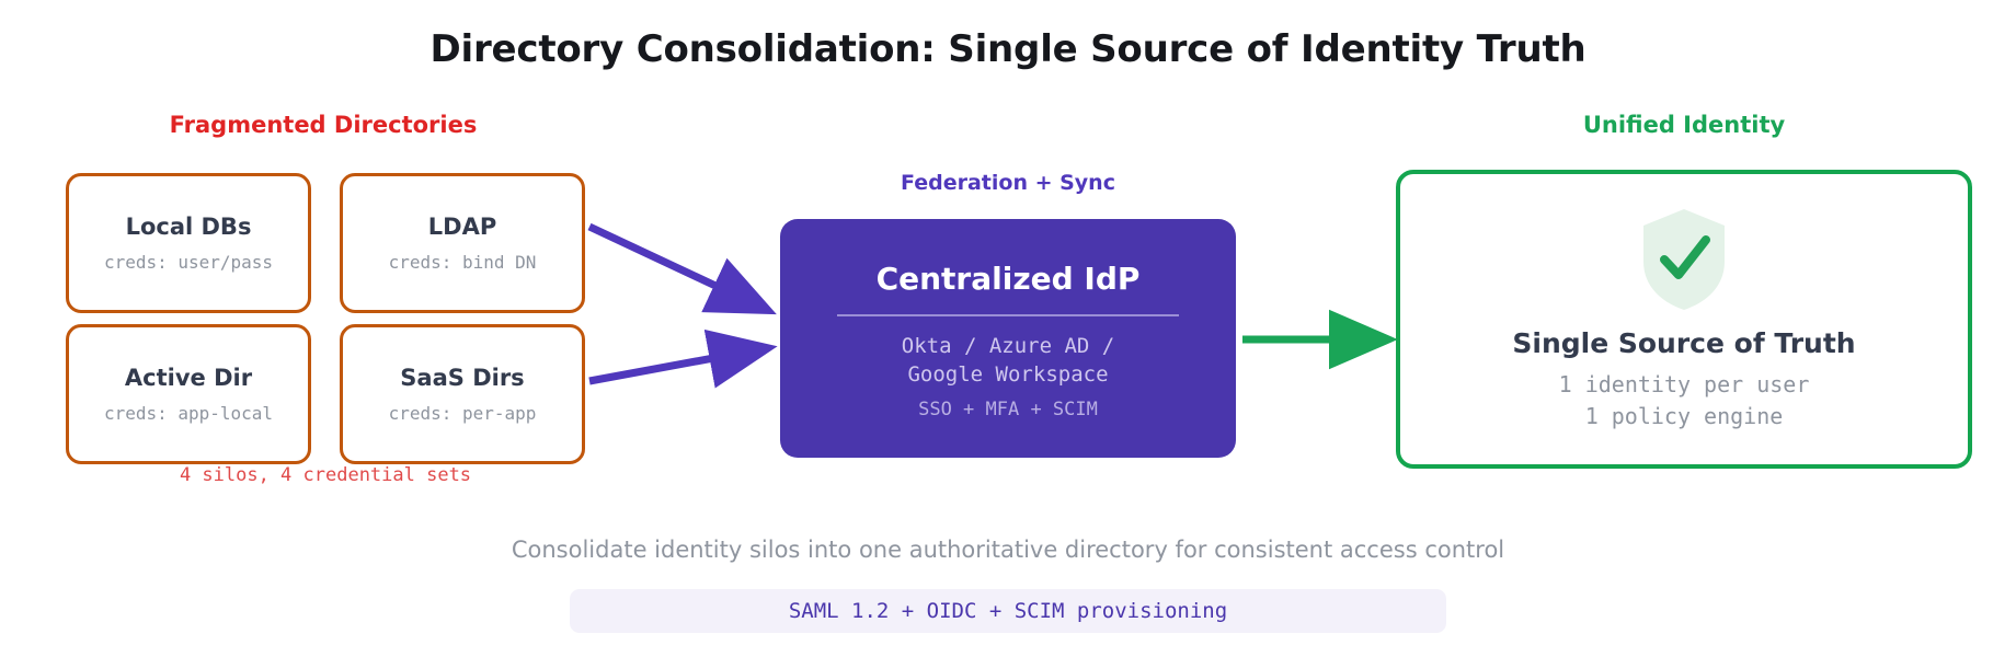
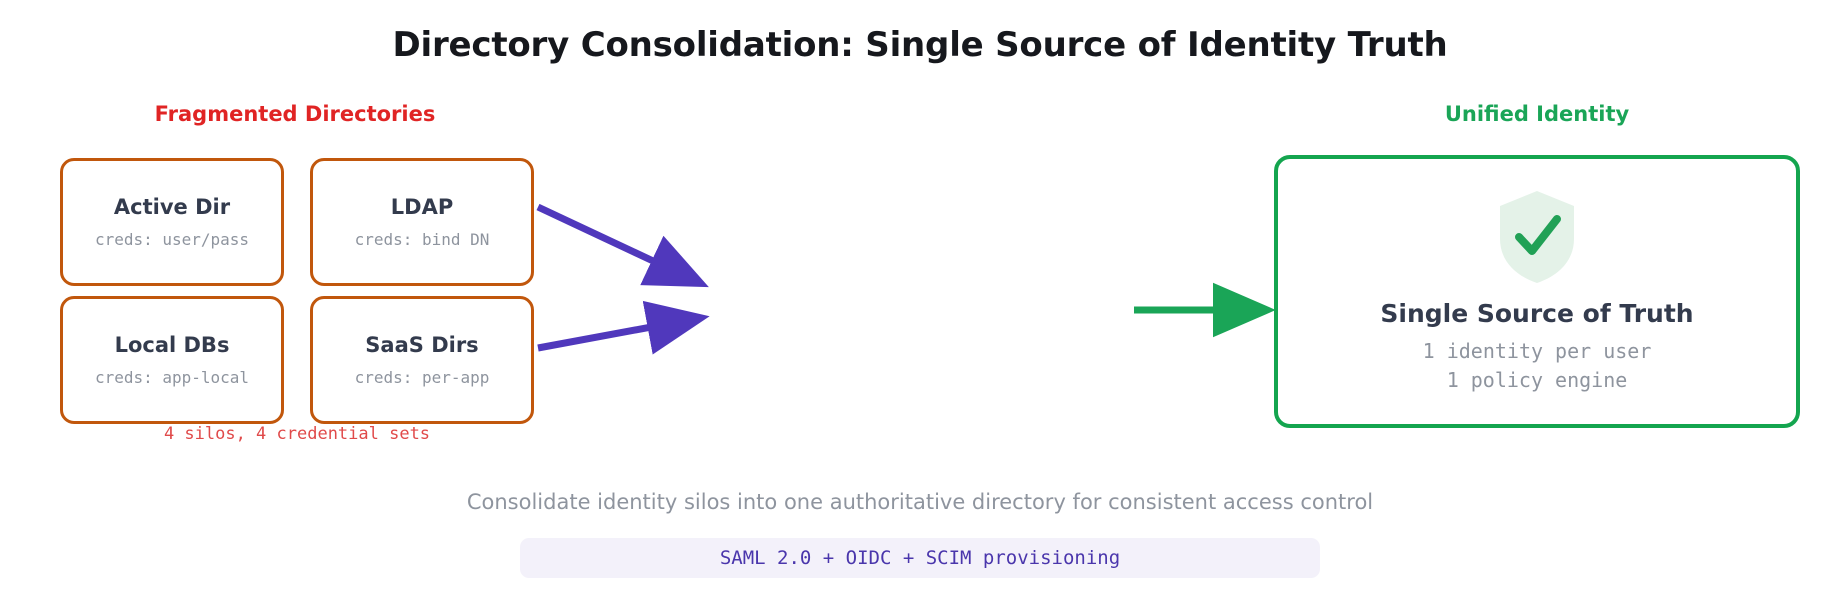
  Directory Consolidation: Single Source of Identity Truth
  Fragmented Directories
- Local DBs
+ Active Dir
  creds: user/pass
  LDAP
  creds: bind DN
- Active Dir
+ Local DBs
  creds: app-local
  SaaS Dirs
  creds: per-app
  4 silos, 4 credential sets
- Federation + Sync
- Centralized IdP
- Okta / Azure AD /
- Google Workspace
- SSO + MFA + SCIM
  Unified Identity
  Single Source of Truth
  1 identity per user
  1 policy engine
  Consolidate identity silos into one authoritative directory for consistent access control
- SAML 1.2 + OIDC + SCIM provisioning
+ SAML 2.0 + OIDC + SCIM provisioning
